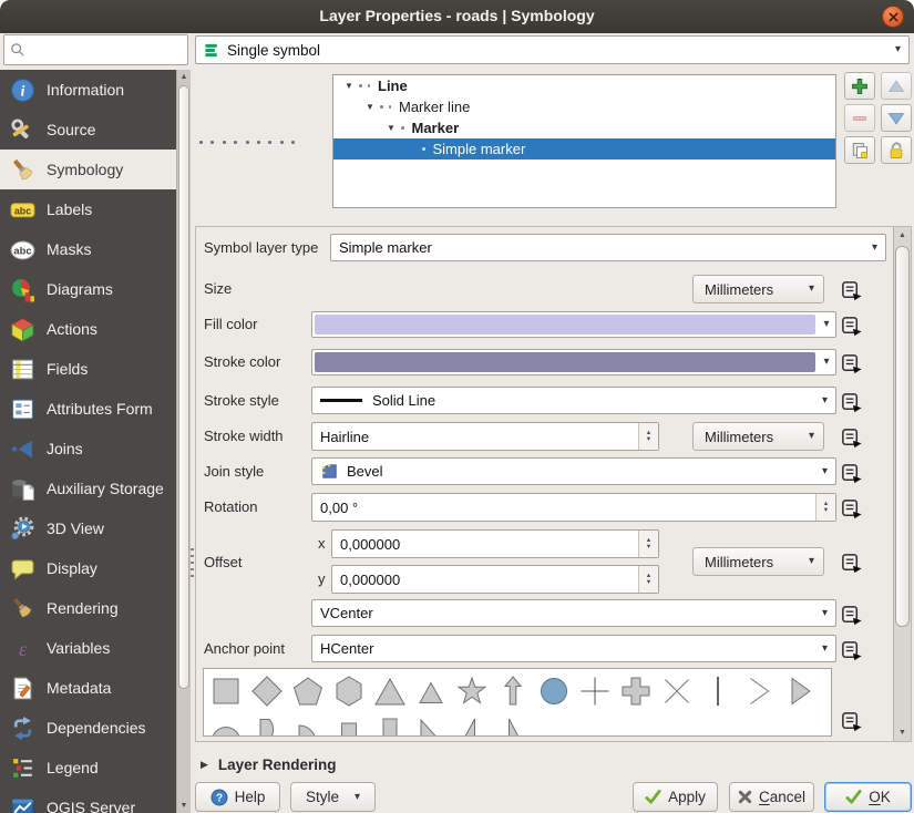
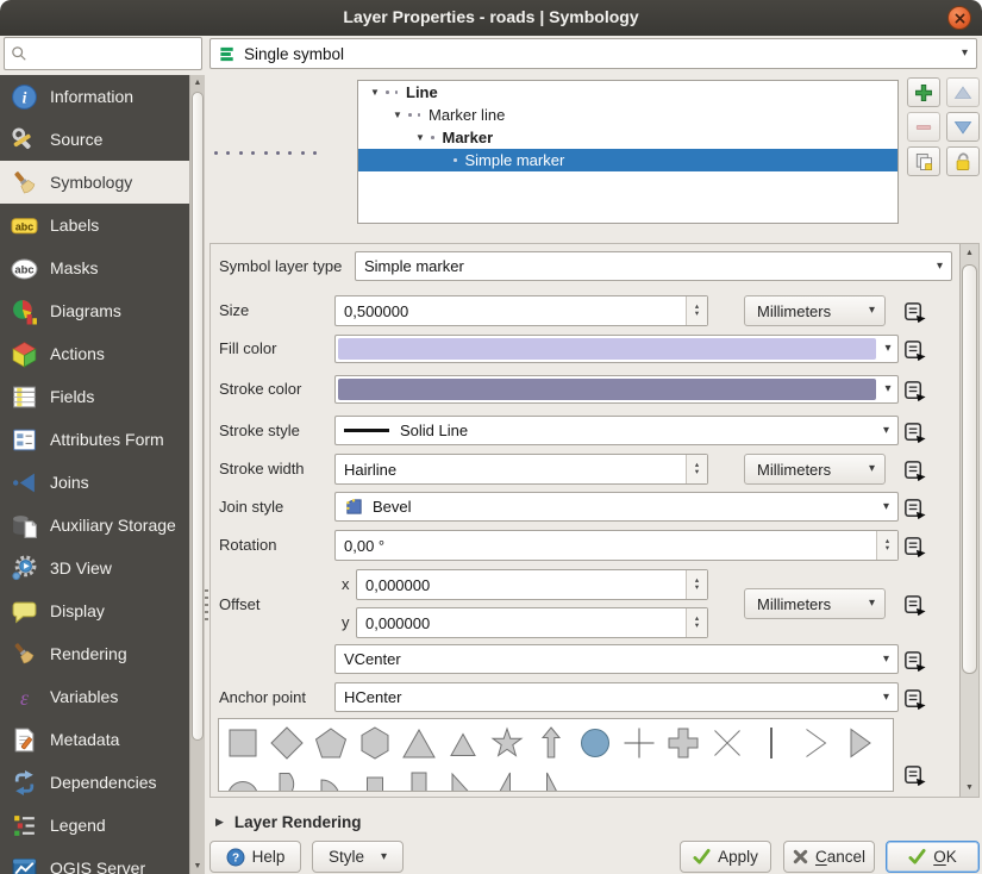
  Layer Properties - roads | Symbology
  Single symbol
  ▾
  i
  Information
  Source
  Symbology
  abc
  Labels
  abc
  Masks
  Diagrams
  Actions
  Fields
  Attributes Form
  Joins
  Auxiliary Storage
  3D View
  Display
  Rendering
  ε
  Variables
  Metadata
  Dependencies
  Legend
  QGIS Server
  ▼
  Line
  ▼
  Marker line
  ▼
  Marker
  Simple marker
  Symbol layer type
  Simple marker
  ▾
  Size
+ 0,500000
  Millimeters
  ▾
  Fill color
  ▾
  Stroke color
  ▾
  Stroke style
  Solid Line
  ▾
  Stroke width
  Hairline
  Millimeters
  ▾
  Join style
  Bevel
  ▾
  Rotation
  0,00 °
  Offset
  x
  0,000000
  y
  0,000000
  Millimeters
  ▾
  VCenter
  ▾
  Anchor point
  HCenter
  ▾
  ▶
  Layer Rendering
  ?
  Help
  Style
  ▾
  Apply
  Cancel
  OK
